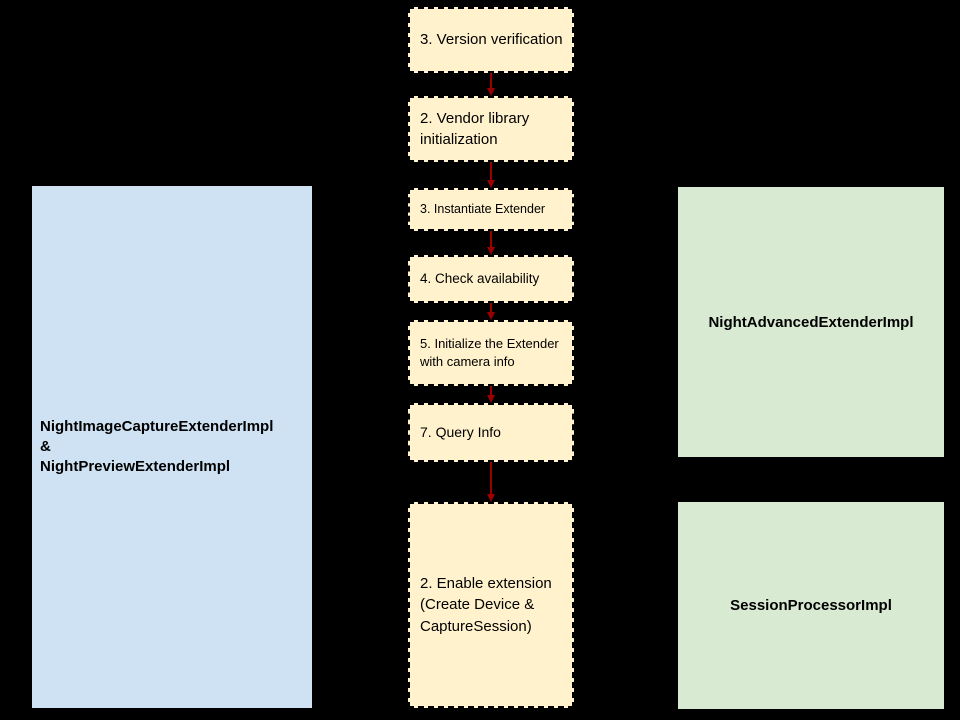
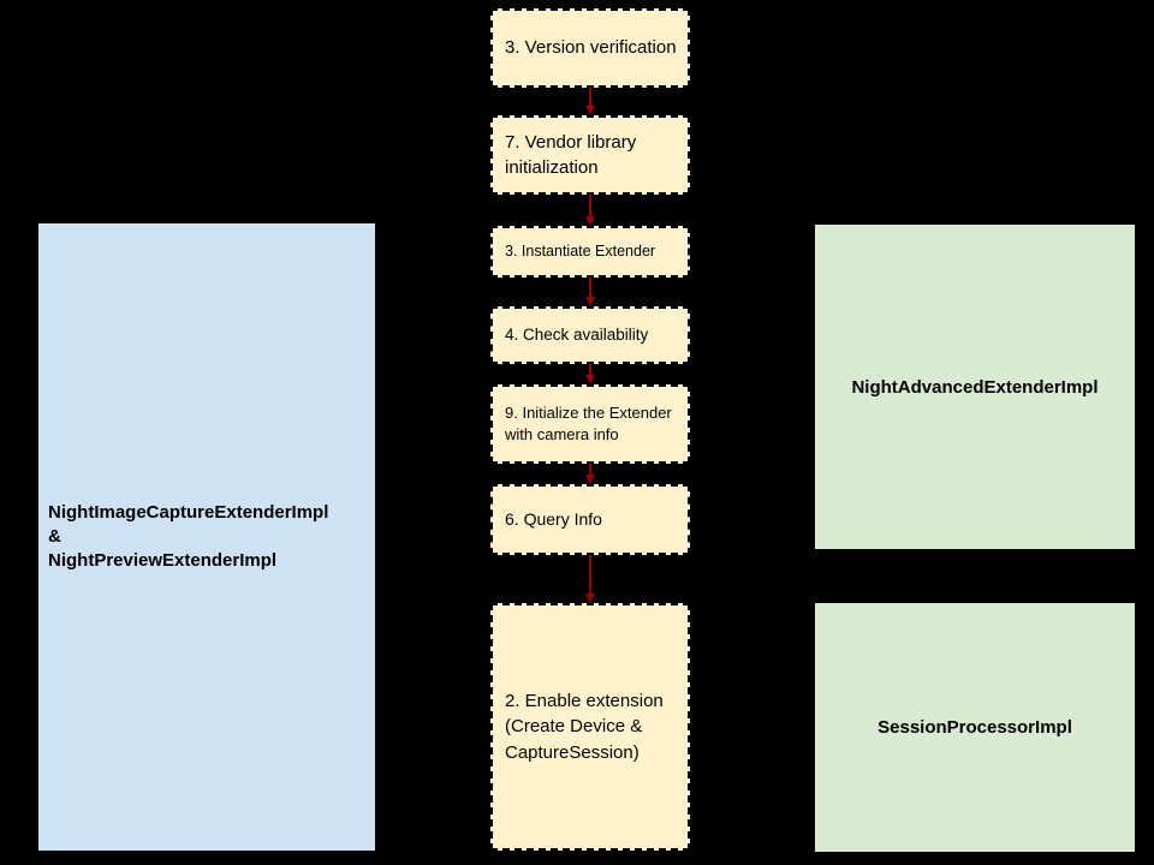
  NightImageCaptureExtenderImpl
  &
  NightPreviewExtenderImpl
  3. Version verification
- 2. Vendor library initialization
+ 7. Vendor library initialization
  3. Instantiate Extender
  4. Check availability
- 5. Initialize the Extender with camera info
+ 9. Initialize the Extender with camera info
- 7. Query Info
+ 6. Query Info
  2. Enable extension (Create Device & CaptureSession)
  NightAdvancedExtenderImpl
  SessionProcessorImpl
